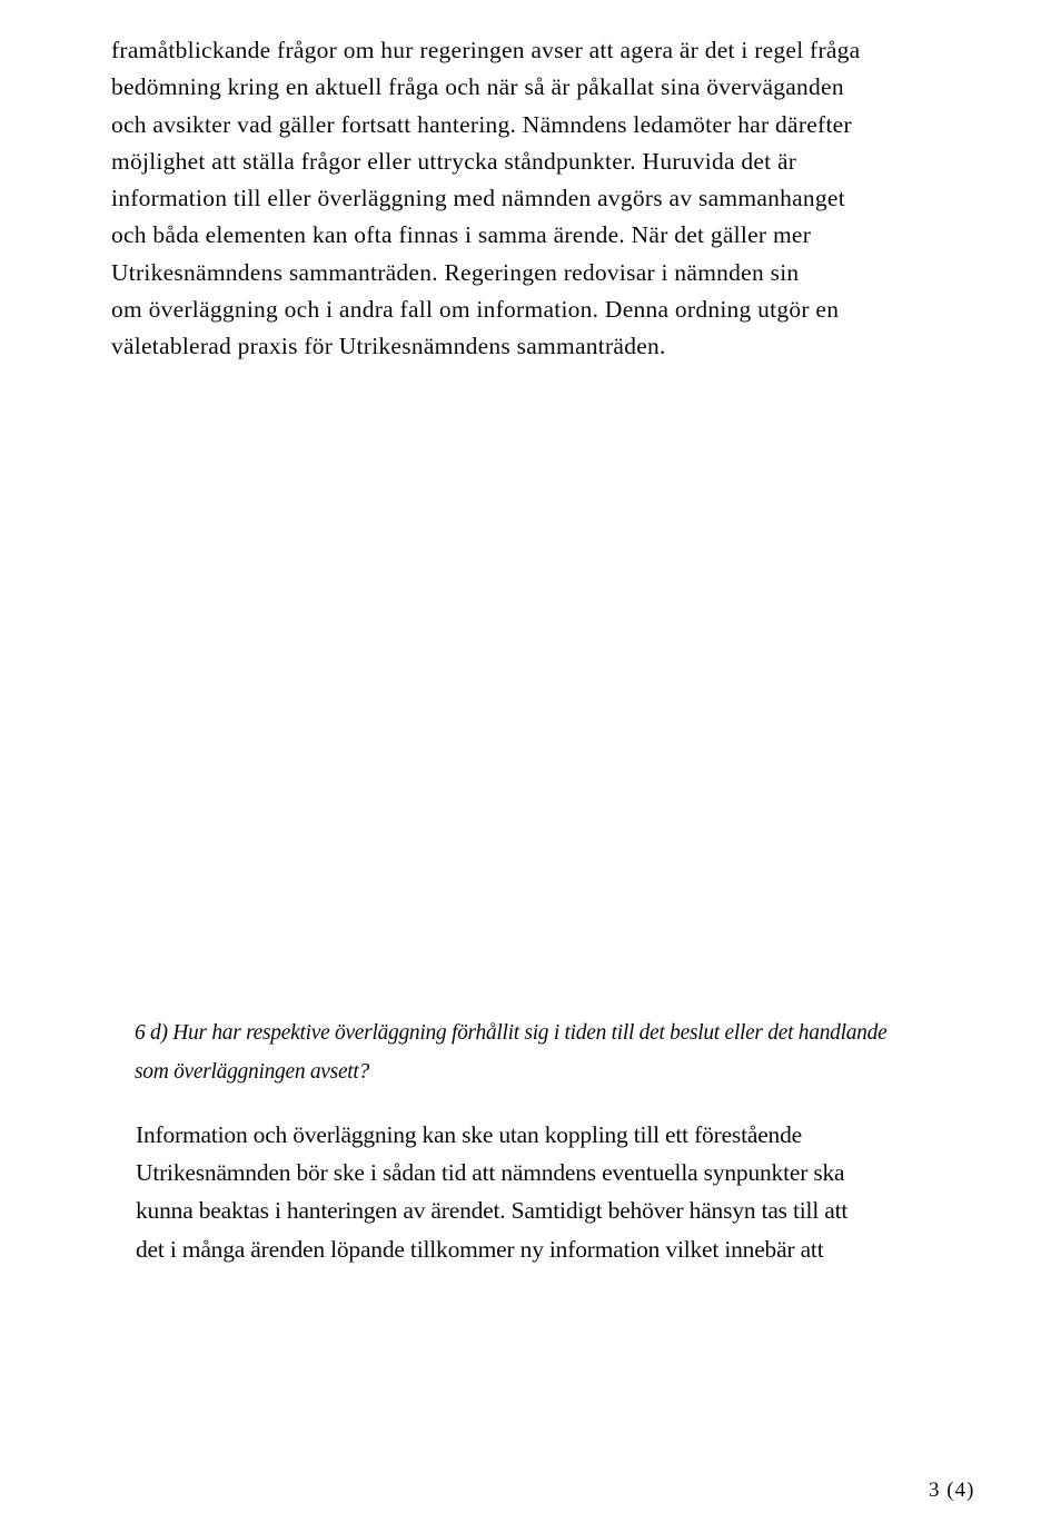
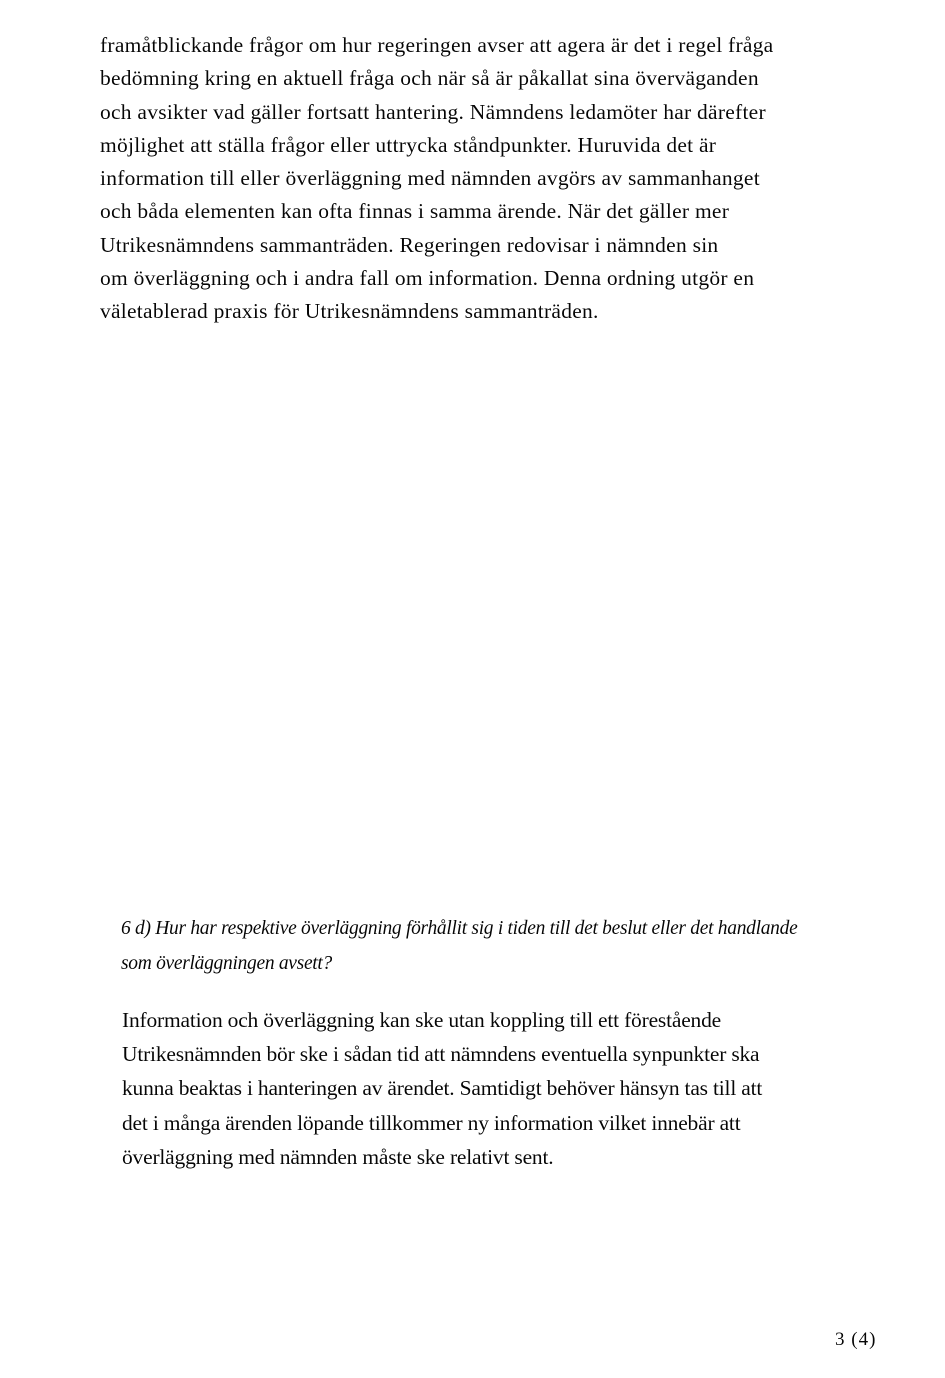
  framåtblickande frågor om hur regeringen avser att agera är det i regel fråga
  bedömning kring en aktuell fråga och när så är påkallat sina överväganden
  och avsikter vad gäller fortsatt hantering. Nämndens ledamöter har därefter
  möjlighet att ställa frågor eller uttrycka ståndpunkter. Huruvida det är
  information till eller överläggning med nämnden avgörs av sammanhanget
  och båda elementen kan ofta finnas i samma ärende. När det gäller mer
  Utrikesnämndens sammanträden. Regeringen redovisar i nämnden sin
  om överläggning och i andra fall om information. Denna ordning utgör en
  väletablerad praxis för Utrikesnämndens sammanträden.
  6 d) Hur har respektive överläggning förhållit sig i tiden till det beslut eller det handlande
  som överläggningen avsett?
  Information och överläggning kan ske utan koppling till ett förestående
  Utrikesnämnden bör ske i sådan tid att nämndens eventuella synpunkter ska
  kunna beaktas i hanteringen av ärendet. Samtidigt behöver hänsyn tas till att
  det i många ärenden löpande tillkommer ny information vilket innebär att
+ överläggning med nämnden måste ske relativt sent.
  3 (4)
